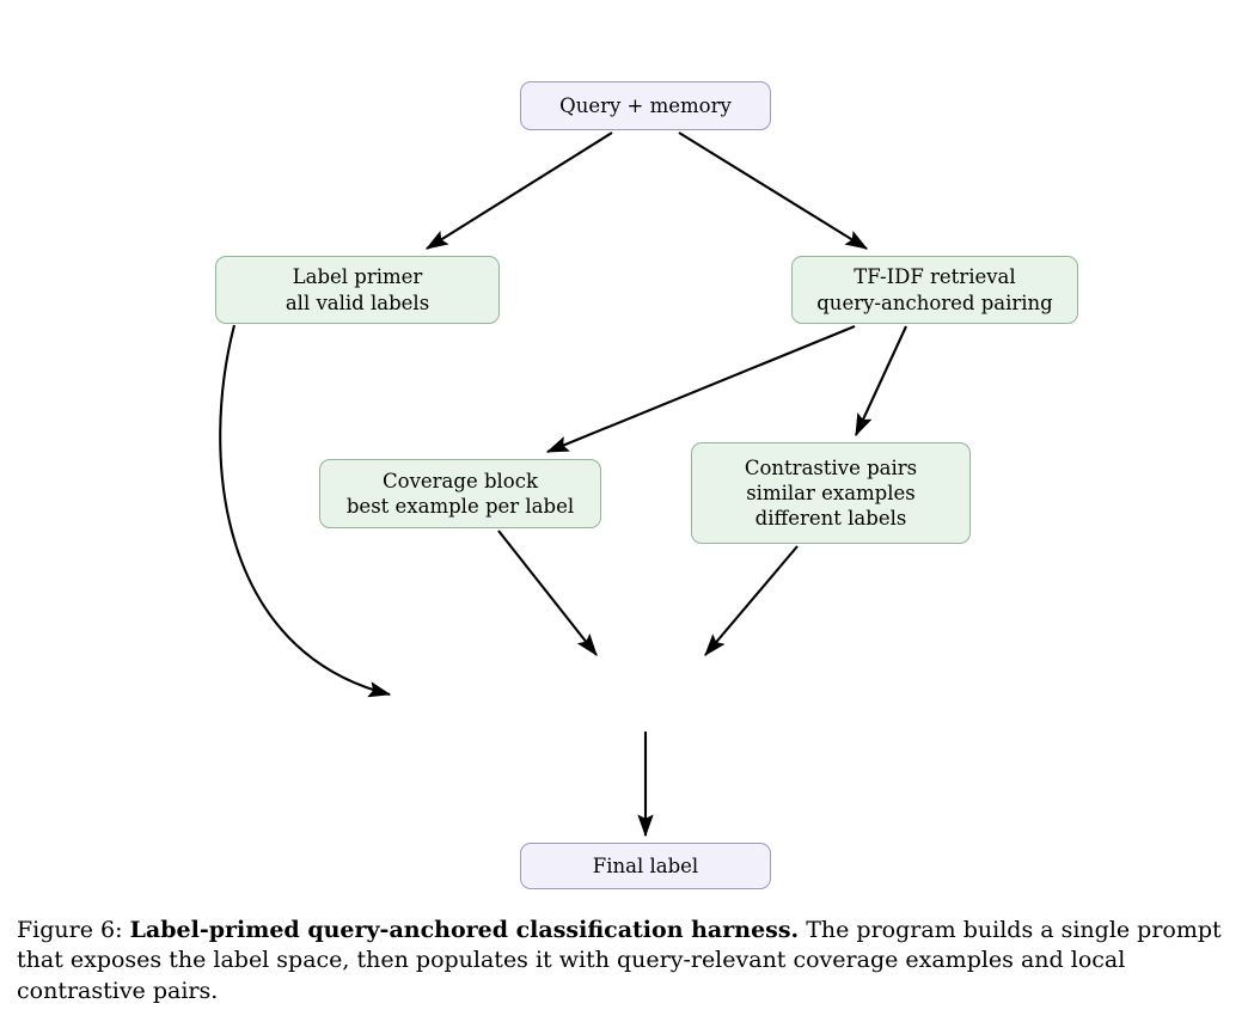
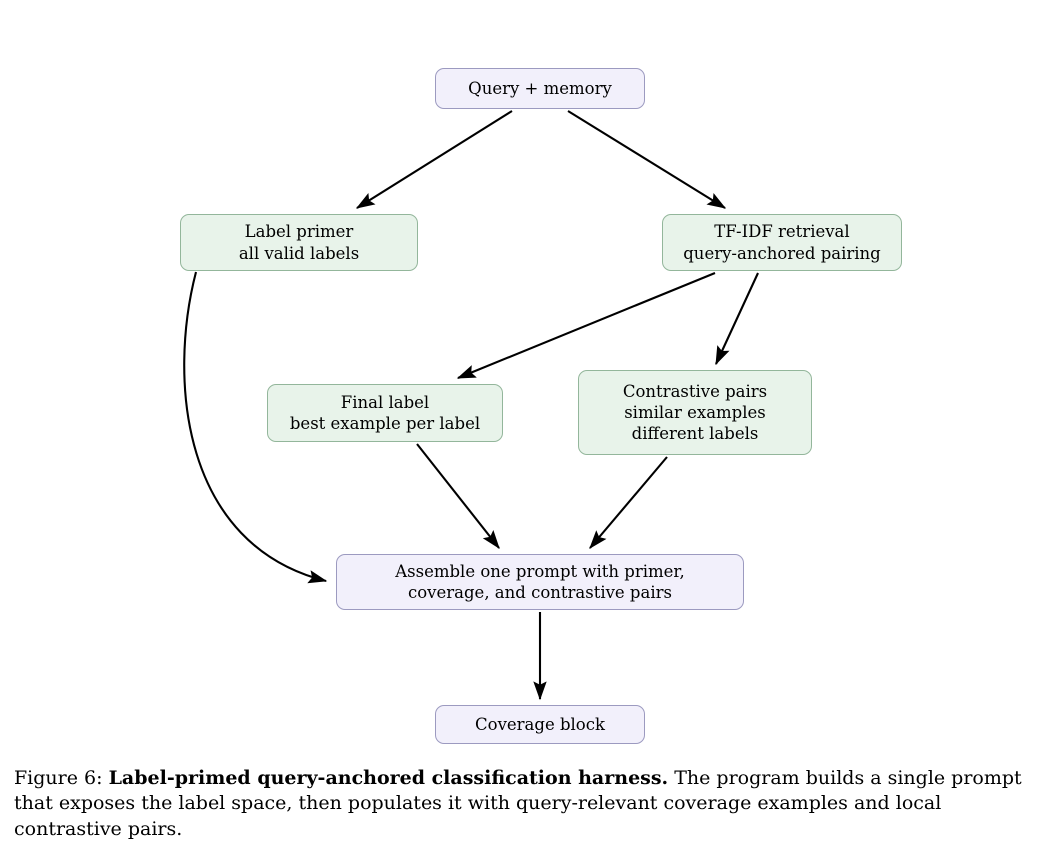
  Query + memory
  Label primer
  all valid labels
  TF-IDF retrieval
  query-anchored pairing
- Coverage block
+ Final label
  best example per label
  Contrastive pairs
  similar examples
  different labels
+ Assemble one prompt with primer,
+ coverage, and contrastive pairs
- Final label
+ Coverage block
  Figure 6: Label-primed query-anchored classification harness. The program builds a single prompt that exposes the label space, then populates it with query-relevant coverage examples and local contrastive pairs.
